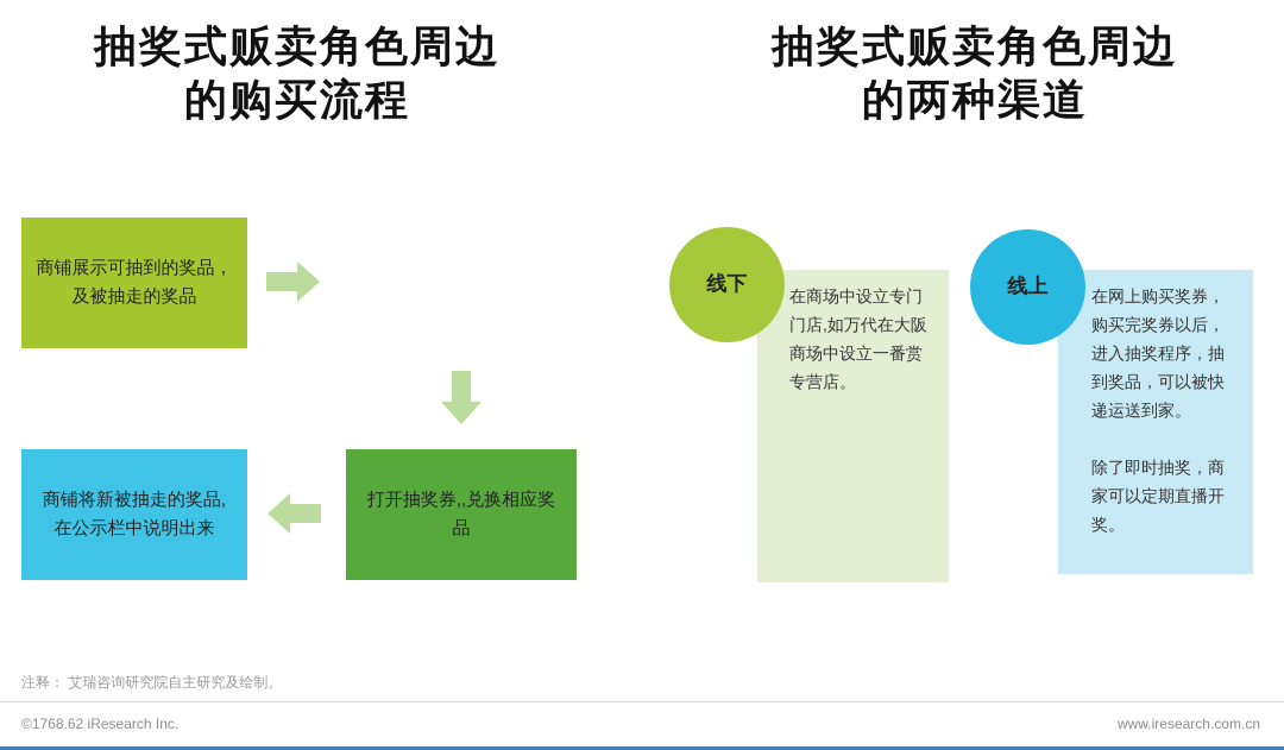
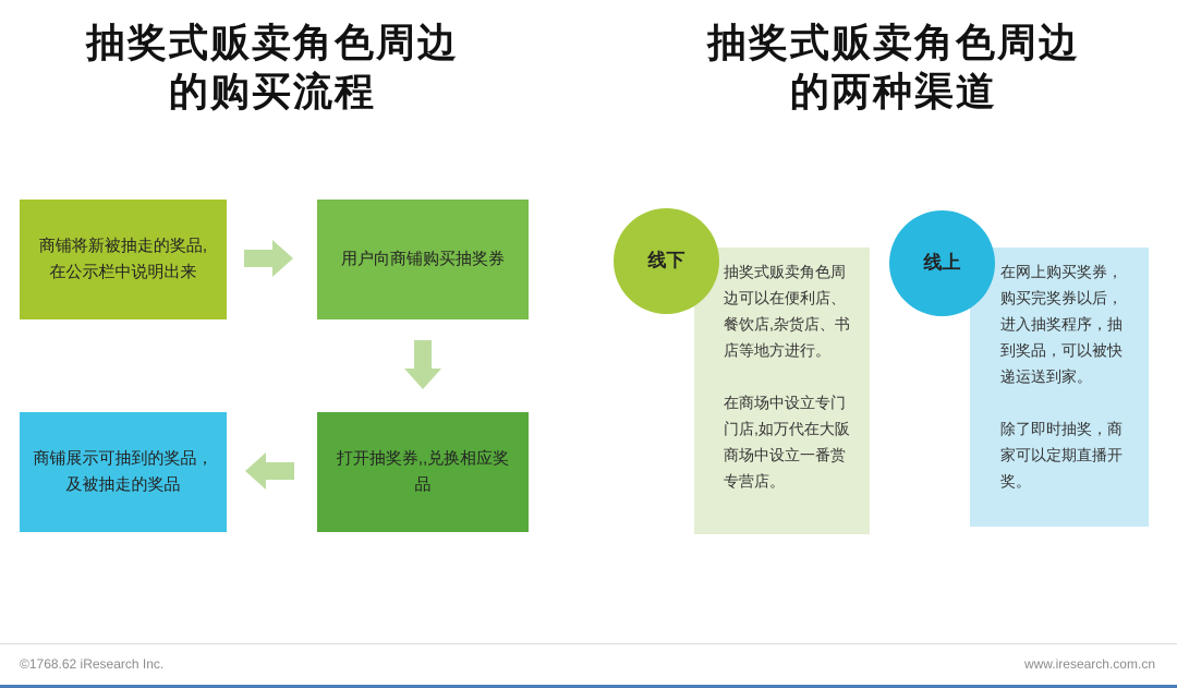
  抽奖式贩卖角色周边
  的购买流程
  抽奖式贩卖角色周边
  的两种渠道
- 商铺展示可抽到的奖品，及被抽走的奖品
+ 商铺将新被抽走的奖品,在公示栏中说明出来
+ 用户向商铺购买抽奖券
  打开抽奖券,,兑换相应奖品
- 商铺将新被抽走的奖品,在公示栏中说明出来
+ 商铺展示可抽到的奖品，及被抽走的奖品
+ 抽奖式贩卖角色周边可以在便利店、餐饮店,杂货店、书店等地方进行。
  在商场中设立专门门店,如万代在大阪商场中设立一番赏专营店。
  线下
  在网上购买奖券，购买完奖券以后，进入抽奖程序，抽到奖品，可以被快递运送到家。
  除了即时抽奖，商家可以定期直播开奖。
  线上
- 注释： 艾瑞咨询研究院自主研究及绘制。
  ©1768.62 iResearch Inc.
  www.iresearch.com.cn
